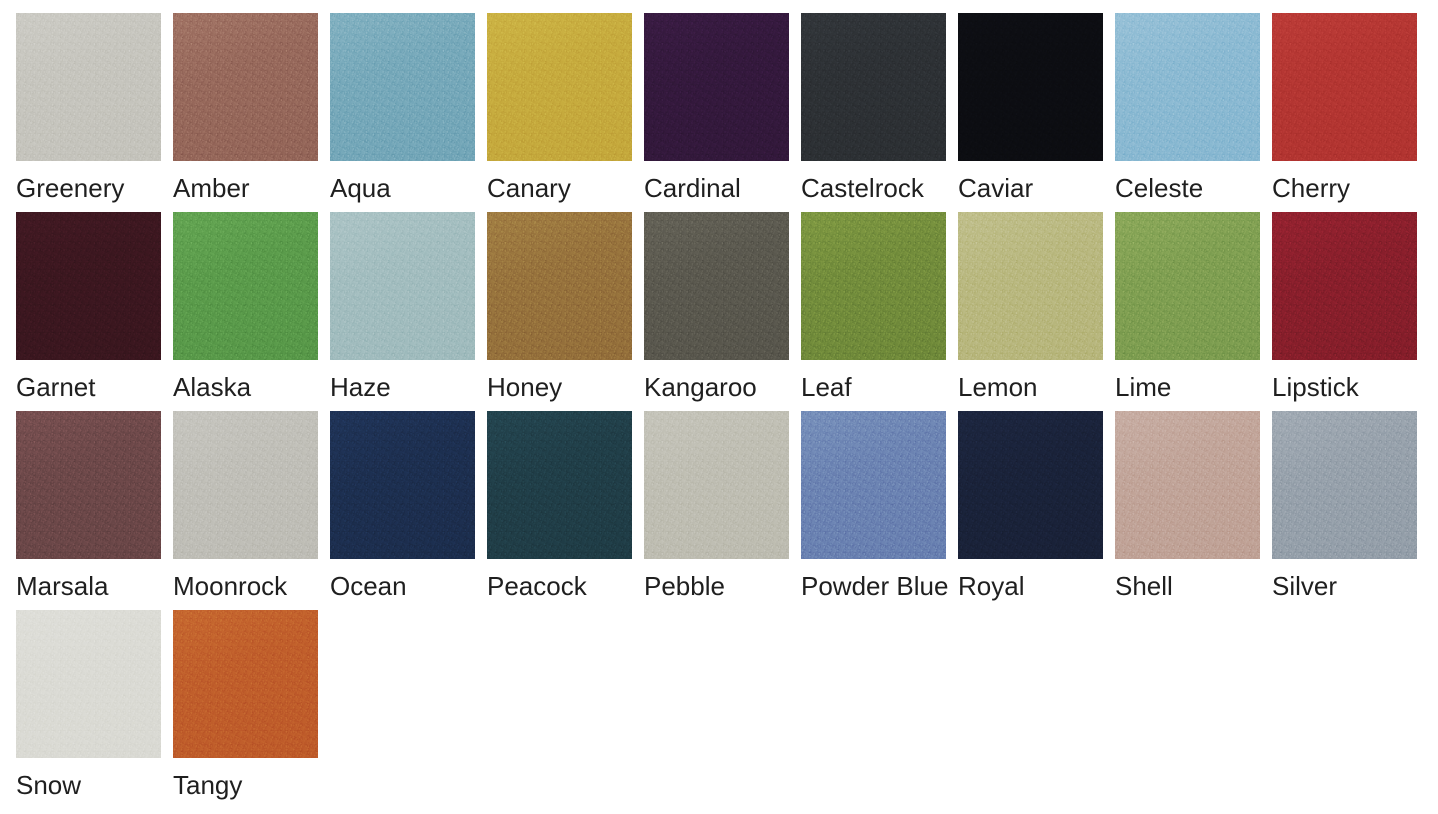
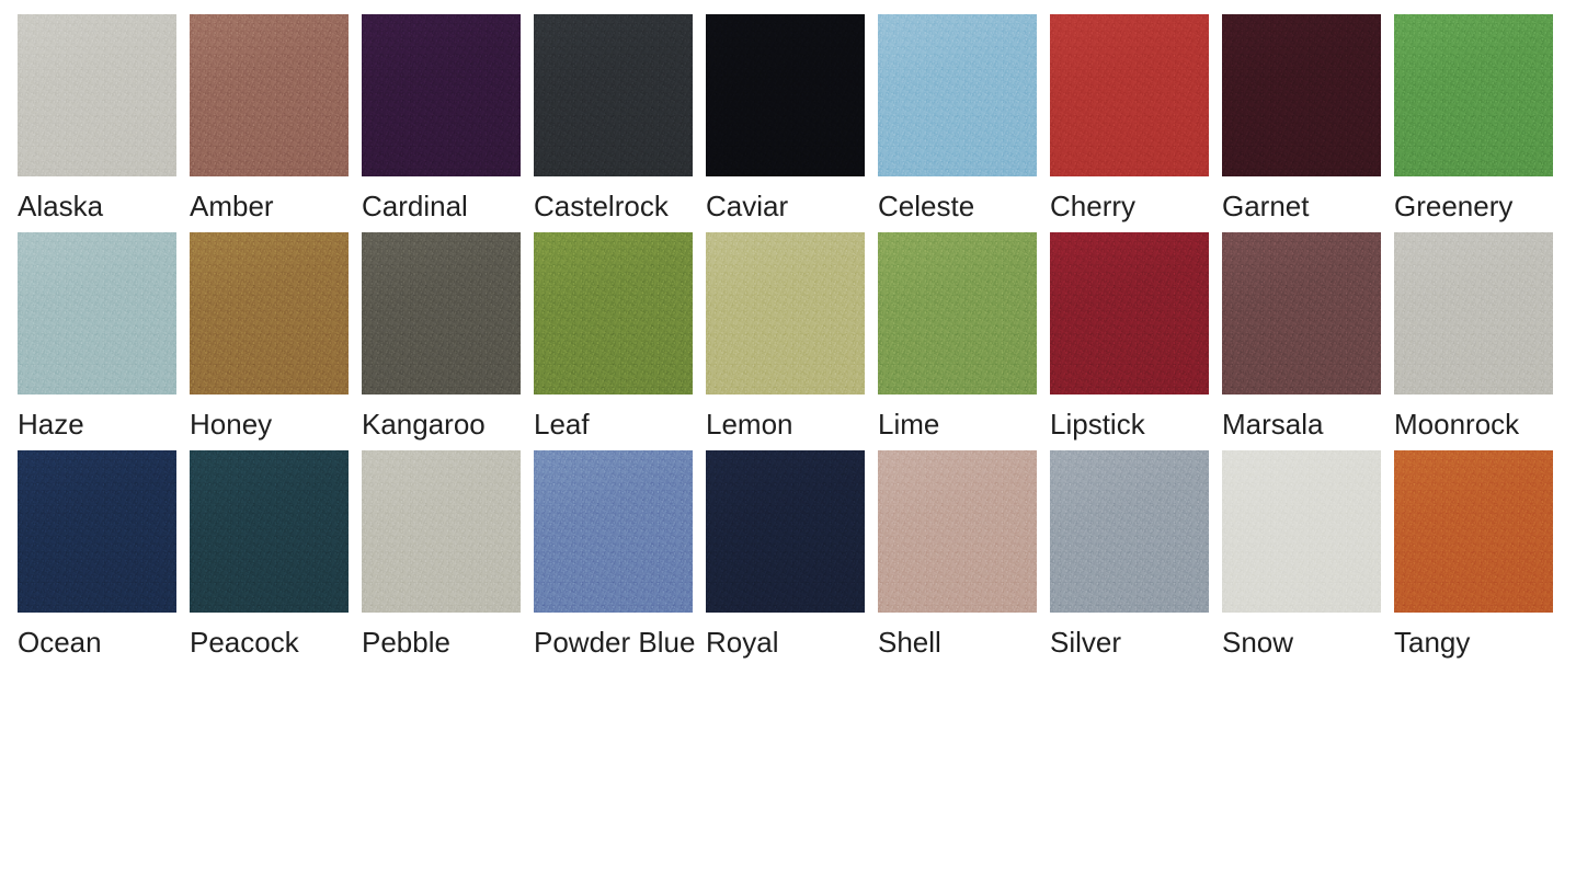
- Greenery
+ Alaska
  Amber
- Aqua
- Canary
  Cardinal
  Castelrock
  Caviar
  Celeste
  Cherry
  Garnet
- Alaska
+ Greenery
  Haze
  Honey
  Kangaroo
  Leaf
  Lemon
  Lime
  Lipstick
  Marsala
  Moonrock
  Ocean
  Peacock
  Pebble
  Powder Blue
  Royal
  Shell
  Silver
  Snow
  Tangy
